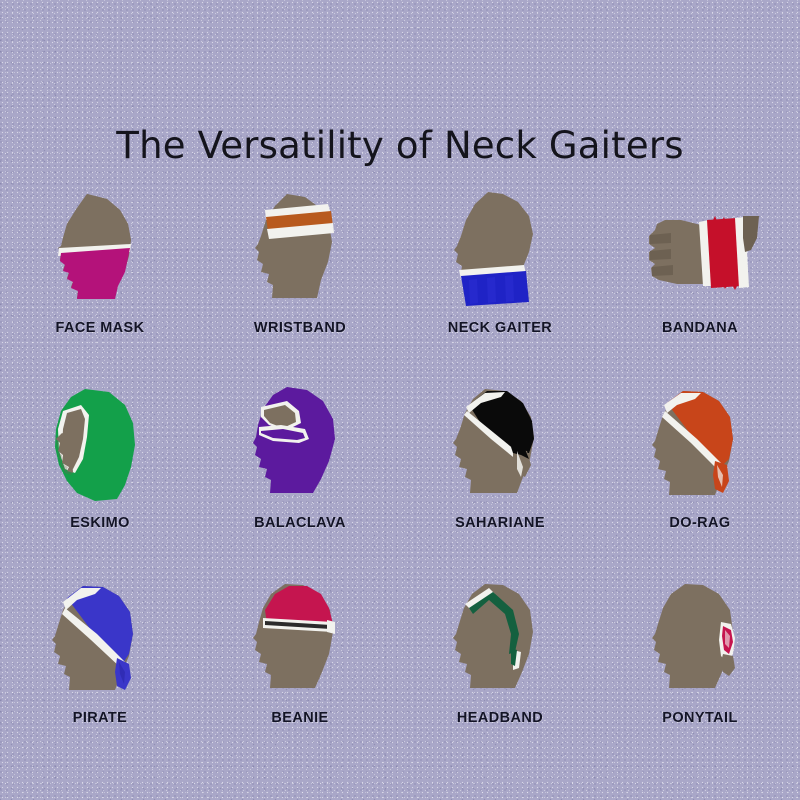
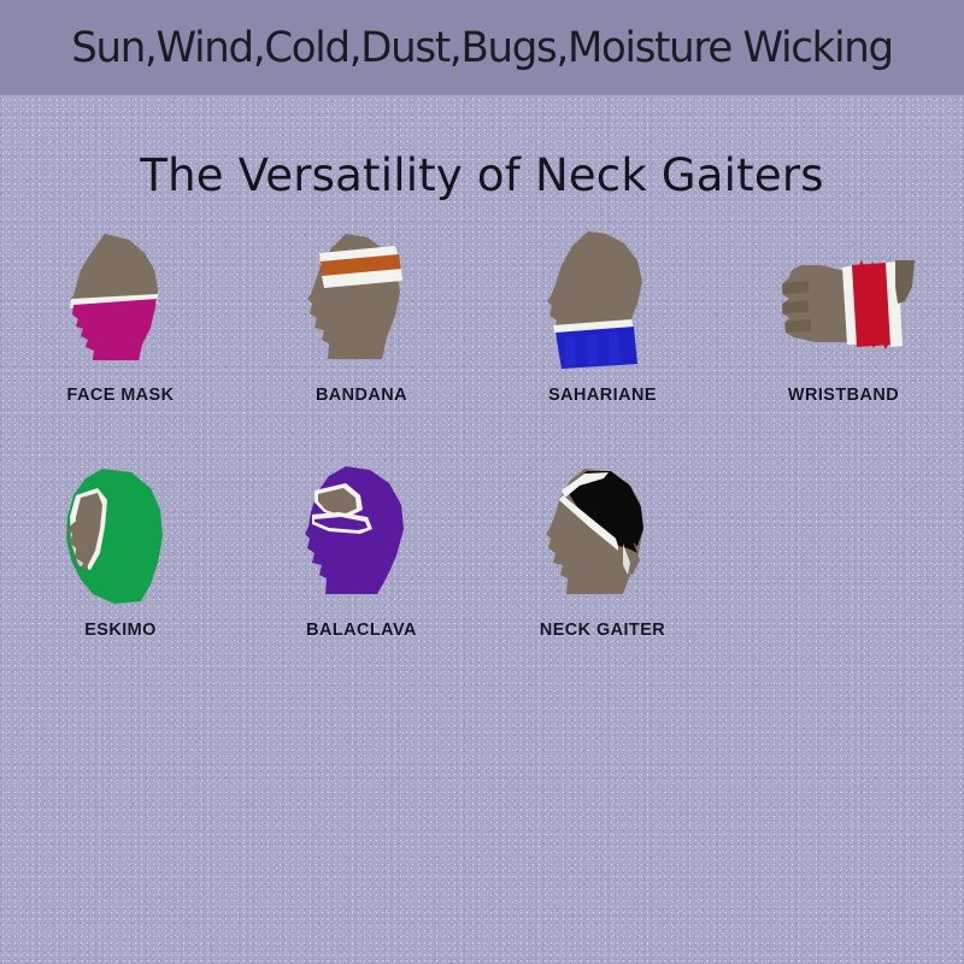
+ Sun,Wind,Cold,Dust,Bugs,Moisture Wicking
  The Versatility of Neck Gaiters
  FACE MASK
- WRISTBAND
+ BANDANA
- NECK GAITER
+ SAHARIANE
- BANDANA
+ WRISTBAND
  ESKIMO
  BALACLAVA
- SAHARIANE
+ NECK GAITER
- DO-RAG
- PIRATE
- BEANIE
- HEADBAND
- PONYTAIL
